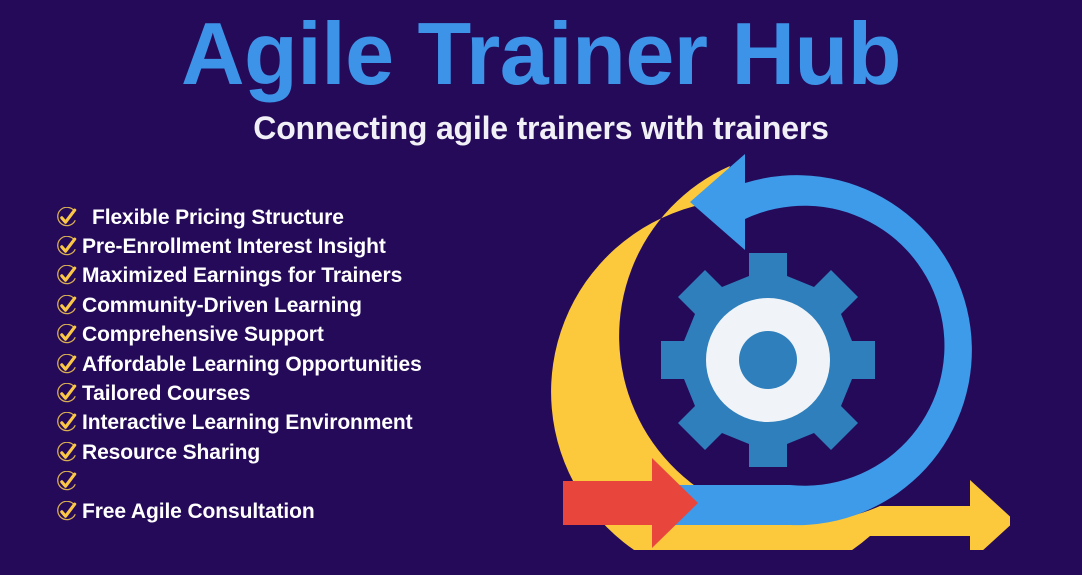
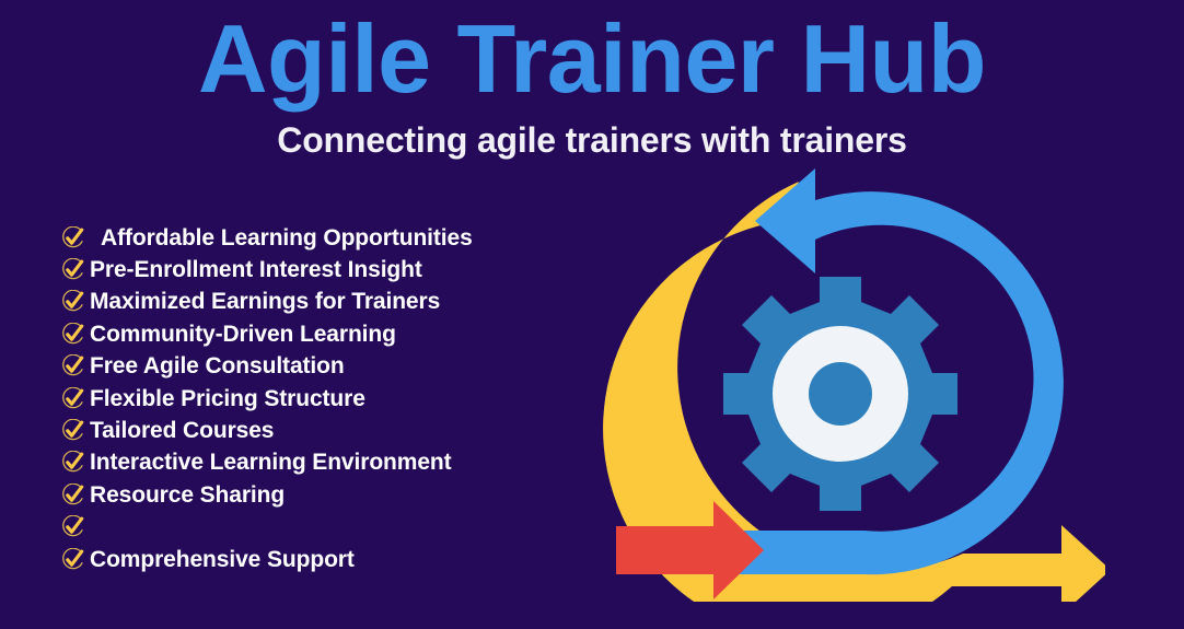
  Agile Trainer Hub
  Connecting agile trainers with trainers
- Flexible Pricing Structure
+ Affordable Learning Opportunities
  Pre-Enrollment Interest Insight
  Maximized Earnings for Trainers
  Community-Driven Learning
- Comprehensive Support
+ Free Agile Consultation
- Affordable Learning Opportunities
+ Flexible Pricing Structure
  Tailored Courses
  Interactive Learning Environment
  Resource Sharing
- Free Agile Consultation
+ Comprehensive Support
